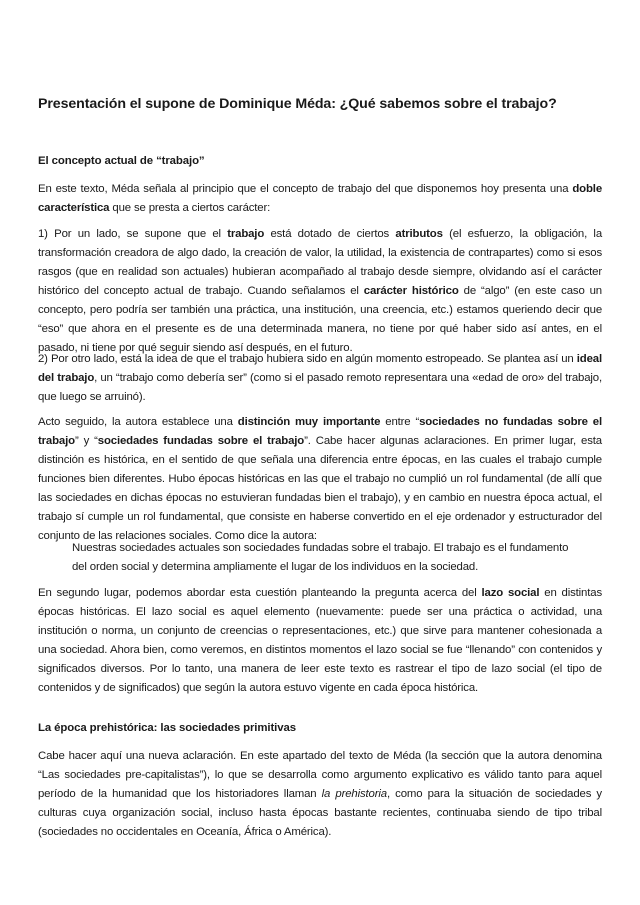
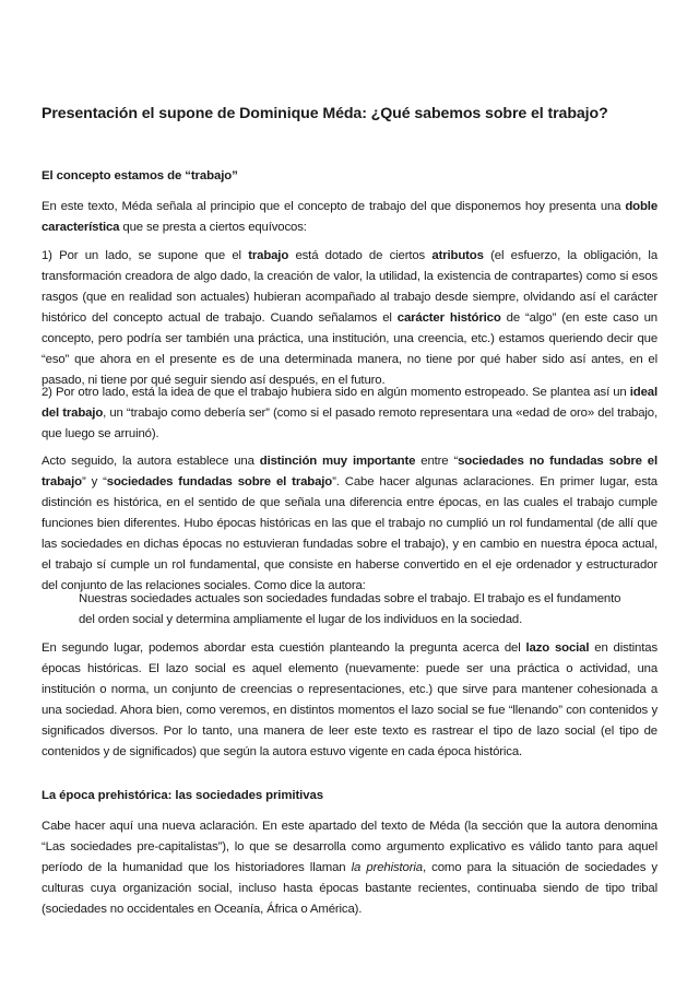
  Presentación el supone de Dominique Méda: ¿Qué sabemos sobre el trabajo?
- El concepto actual de “trabajo”
+ El concepto estamos de “trabajo”
- En este texto, Méda señala al principio que el concepto de trabajo del que disponemos hoy presenta una doble característica que se presta a ciertos carácter:
+ En este texto, Méda señala al principio que el concepto de trabajo del que disponemos hoy presenta una doble característica que se presta a ciertos equívocos:
  1) Por un lado, se supone que el trabajo está dotado de ciertos atributos (el esfuerzo, la obligación, la transformación creadora de algo dado, la creación de valor, la utilidad, la existencia de contrapartes) como si esos rasgos (que en realidad son actuales) hubieran acompañado al trabajo desde siempre, olvidando así el carácter histórico del concepto actual de trabajo. Cuando señalamos el carácter histórico de “algo” (en este caso un concepto, pero podría ser también una práctica, una institución, una creencia, etc.) estamos queriendo decir que “eso” que ahora en el presente es de una determinada manera, no tiene por qué haber sido así antes, en el pasado, ni tiene por qué seguir siendo así después, en el futuro.
  2) Por otro lado, está la idea de que el trabajo hubiera sido en algún momento estropeado. Se plantea así un ideal del trabajo, un “trabajo como debería ser” (como si el pasado remoto representara una «edad de oro» del trabajo, que luego se arruinó).
- Acto seguido, la autora establece una distinción muy importante entre “sociedades no fundadas sobre el trabajo” y “sociedades fundadas sobre el trabajo”. Cabe hacer algunas aclaraciones. En primer lugar, esta distinción es histórica, en el sentido de que señala una diferencia entre épocas, en las cuales el trabajo cumple funciones bien diferentes. Hubo épocas históricas en las que el trabajo no cumplió un rol fundamental (de allí que las sociedades en dichas épocas no estuvieran fundadas bien el trabajo), y en cambio en nuestra época actual, el trabajo sí cumple un rol fundamental, que consiste en haberse convertido en el eje ordenador y estructurador del conjunto de las relaciones sociales. Como dice la autora:
+ Acto seguido, la autora establece una distinción muy importante entre “sociedades no fundadas sobre el trabajo” y “sociedades fundadas sobre el trabajo”. Cabe hacer algunas aclaraciones. En primer lugar, esta distinción es histórica, en el sentido de que señala una diferencia entre épocas, en las cuales el trabajo cumple funciones bien diferentes. Hubo épocas históricas en las que el trabajo no cumplió un rol fundamental (de allí que las sociedades en dichas épocas no estuvieran fundadas sobre el trabajo), y en cambio en nuestra época actual, el trabajo sí cumple un rol fundamental, que consiste en haberse convertido en el eje ordenador y estructurador del conjunto de las relaciones sociales. Como dice la autora:
  Nuestras sociedades actuales son sociedades fundadas sobre el trabajo. El trabajo es el fundamento del orden social y determina ampliamente el lugar de los individuos en la sociedad.
  En segundo lugar, podemos abordar esta cuestión planteando la pregunta acerca del lazo social en distintas épocas históricas. El lazo social es aquel elemento (nuevamente: puede ser una práctica o actividad, una institución o norma, un conjunto de creencias o representaciones, etc.) que sirve para mantener cohesionada a una sociedad. Ahora bien, como veremos, en distintos momentos el lazo social se fue “llenando” con contenidos y significados diversos. Por lo tanto, una manera de leer este texto es rastrear el tipo de lazo social (el tipo de contenidos y de significados) que según la autora estuvo vigente en cada época histórica.
  La época prehistórica: las sociedades primitivas
  Cabe hacer aquí una nueva aclaración. En este apartado del texto de Méda (la sección que la autora denomina “Las sociedades pre-capitalistas”), lo que se desarrolla como argumento explicativo es válido tanto para aquel período de la humanidad que los historiadores llaman la prehistoria, como para la situación de sociedades y culturas cuya organización social, incluso hasta épocas bastante recientes, continuaba siendo de tipo tribal (sociedades no occidentales en Oceanía, África o América).
